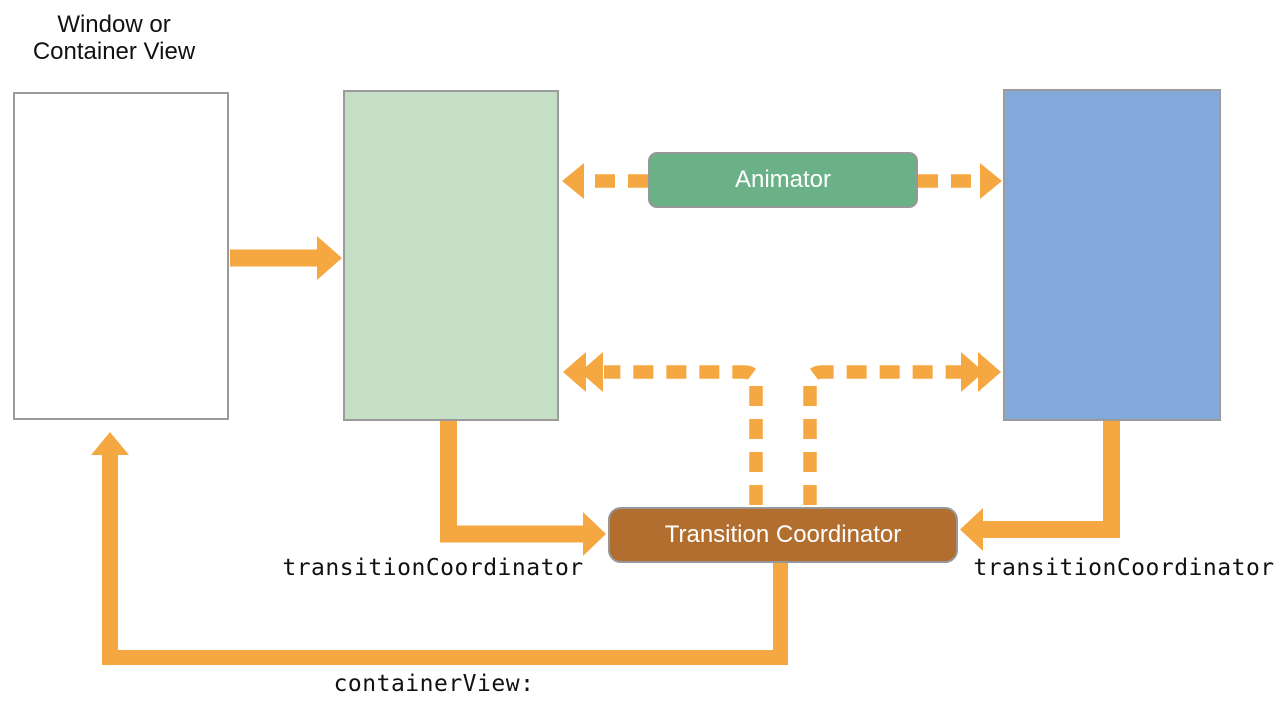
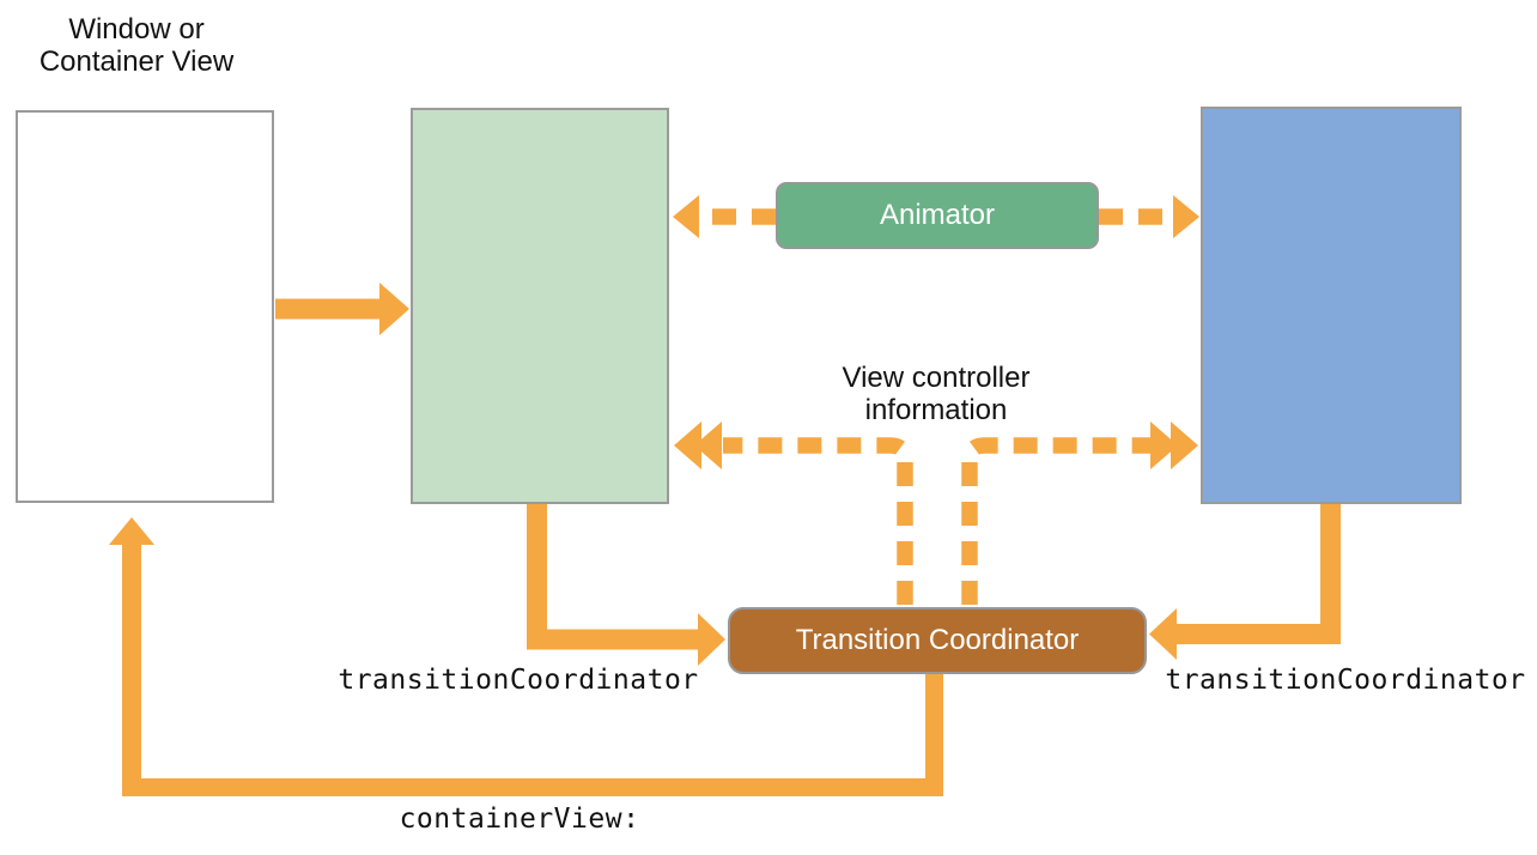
  Window or
  Container View
+ View controller
+ information
  transitionCoordinator
  transitionCoordinator
  containerView:
  Animator
  Transition Coordinator
